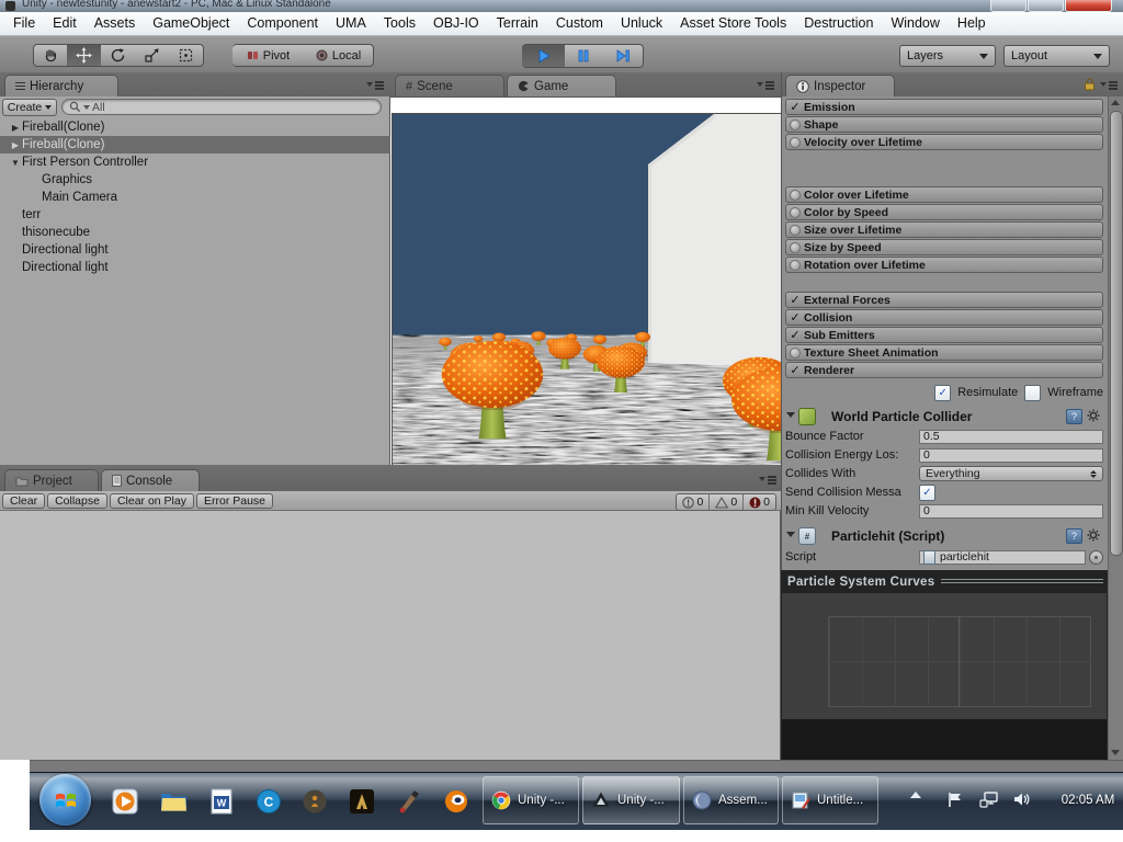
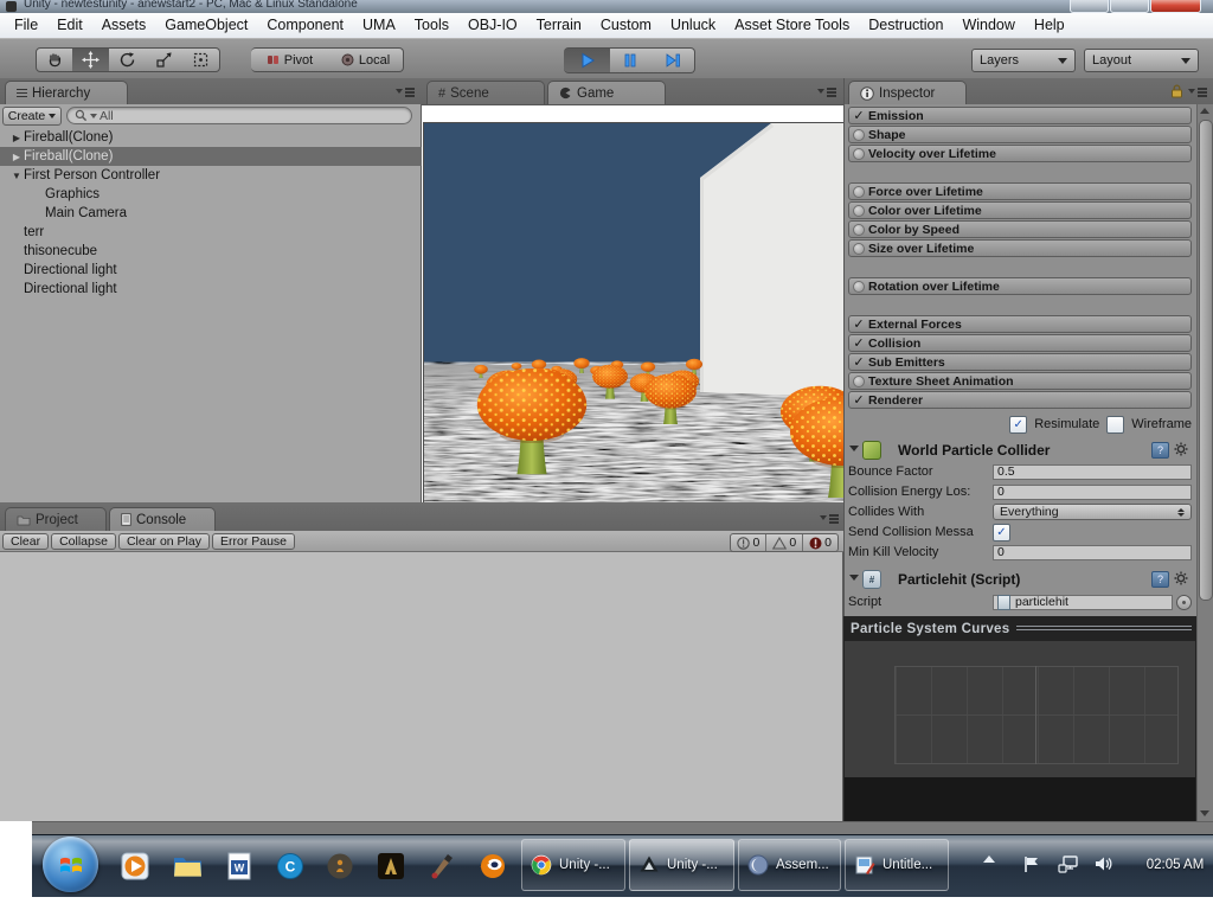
  Unity - newtestunity - anewstart2 - PC, Mac & Linux Standalone
  File
  Edit
  Assets
  GameObject
  Component
  UMA
  Tools
  OBJ-IO
  Terrain
  Custom
  Unluck
  Asset Store Tools
  Destruction
  Window
  Help
  Pivot
  Local
  Layers
  Layout
  Hierarchy
  #
  Scene
  Game
  Inspector
  Create
  All
  ▶
  Fireball(Clone)
  ▶
  Fireball(Clone)
  ▼
  First Person Controller
  Graphics
  Main Camera
  terr
  thisonecube
  Directional light
  Directional light
  Project
  Console
  Clear
  Collapse
  Clear on Play
  Error Pause
  0
  0
  0
  ✓
  Emission
  Shape
  Velocity over Lifetime
+ Force over Lifetime
  Color over Lifetime
  Color by Speed
  Size over Lifetime
- Size by Speed
  Rotation over Lifetime
  ✓
  External Forces
  ✓
  Collision
  ✓
  Sub Emitters
  Texture Sheet Animation
  ✓
  Renderer
  ✓
  Resimulate
  Wireframe
  World Particle Collider
  ?
  Bounce Factor
  0.5
  Collision Energy Los:
  0
  Collides With
  Everything
  Send Collision Messa
  ✓
  Min Kill Velocity
  0
  #
  Particlehit (Script)
  ?
  Script
  particlehit
  Particle System Curves
  W
  C
  Unity -...
  Unity -...
  Assem...
  Untitle...
  02:05 AM
